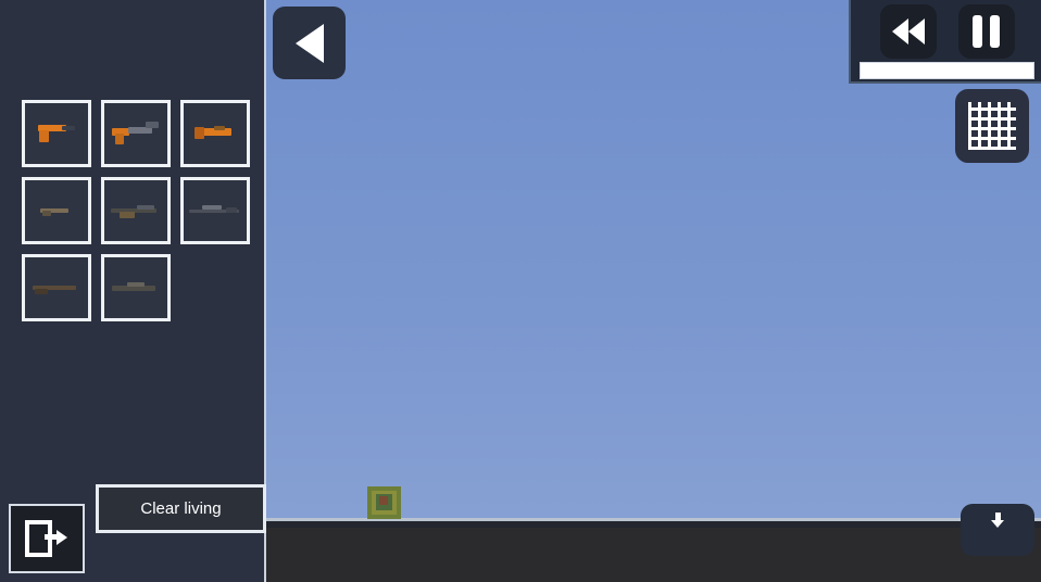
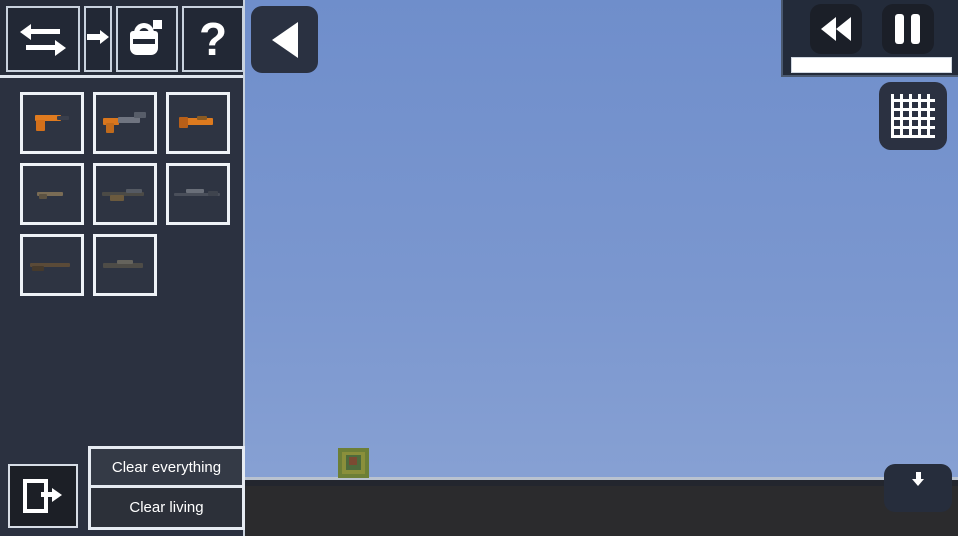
+ ?
+ Clear everything
  Clear living
